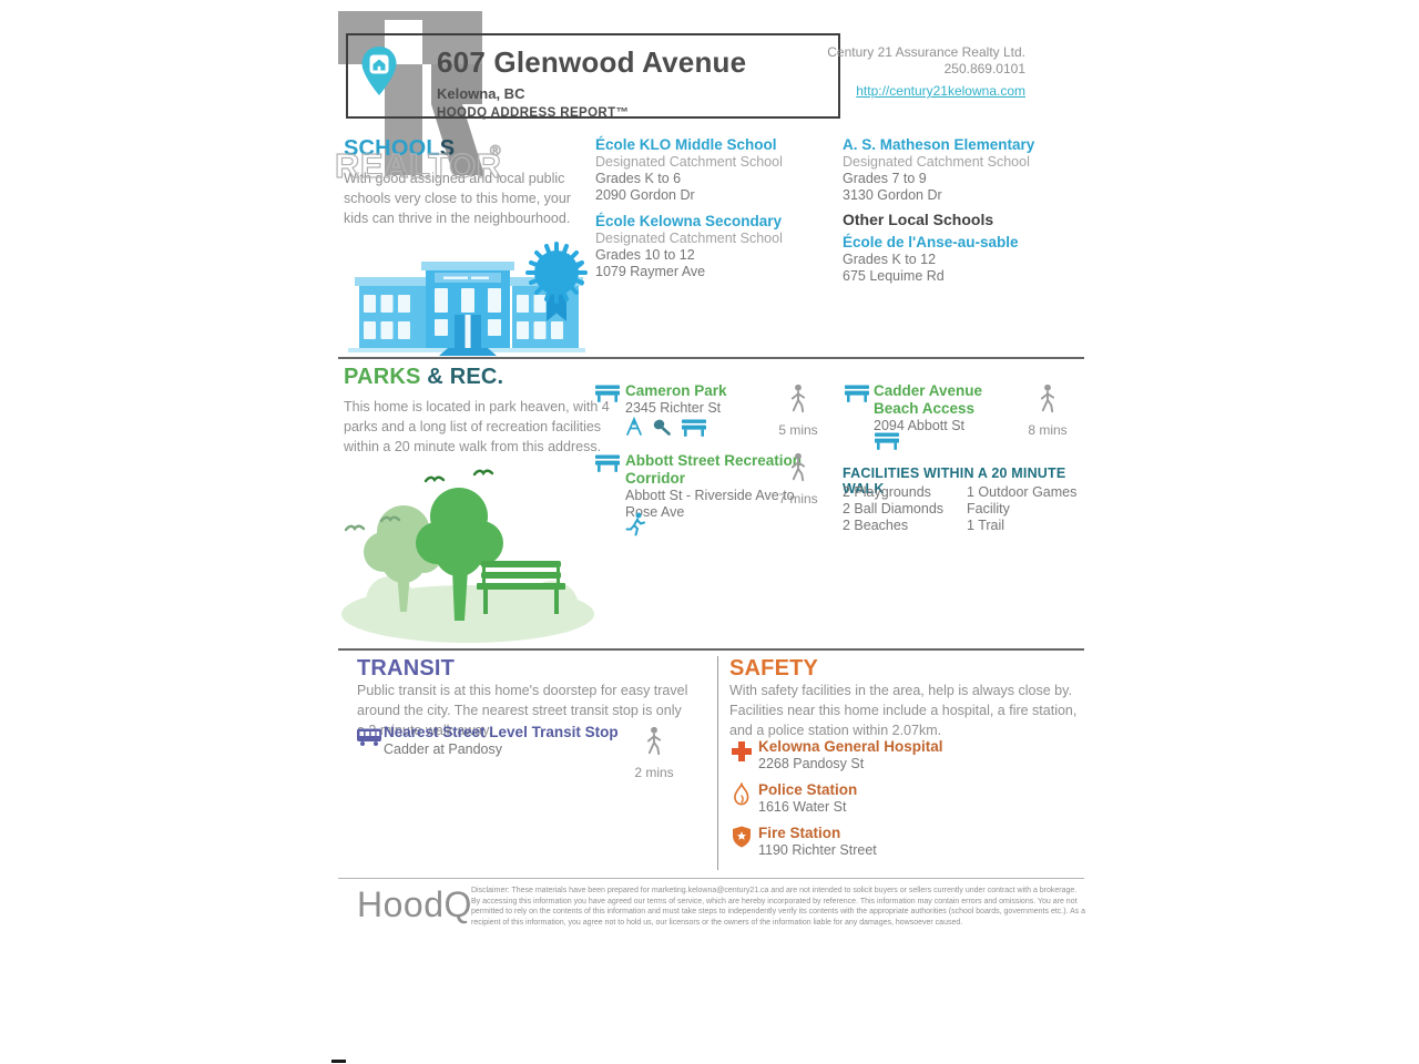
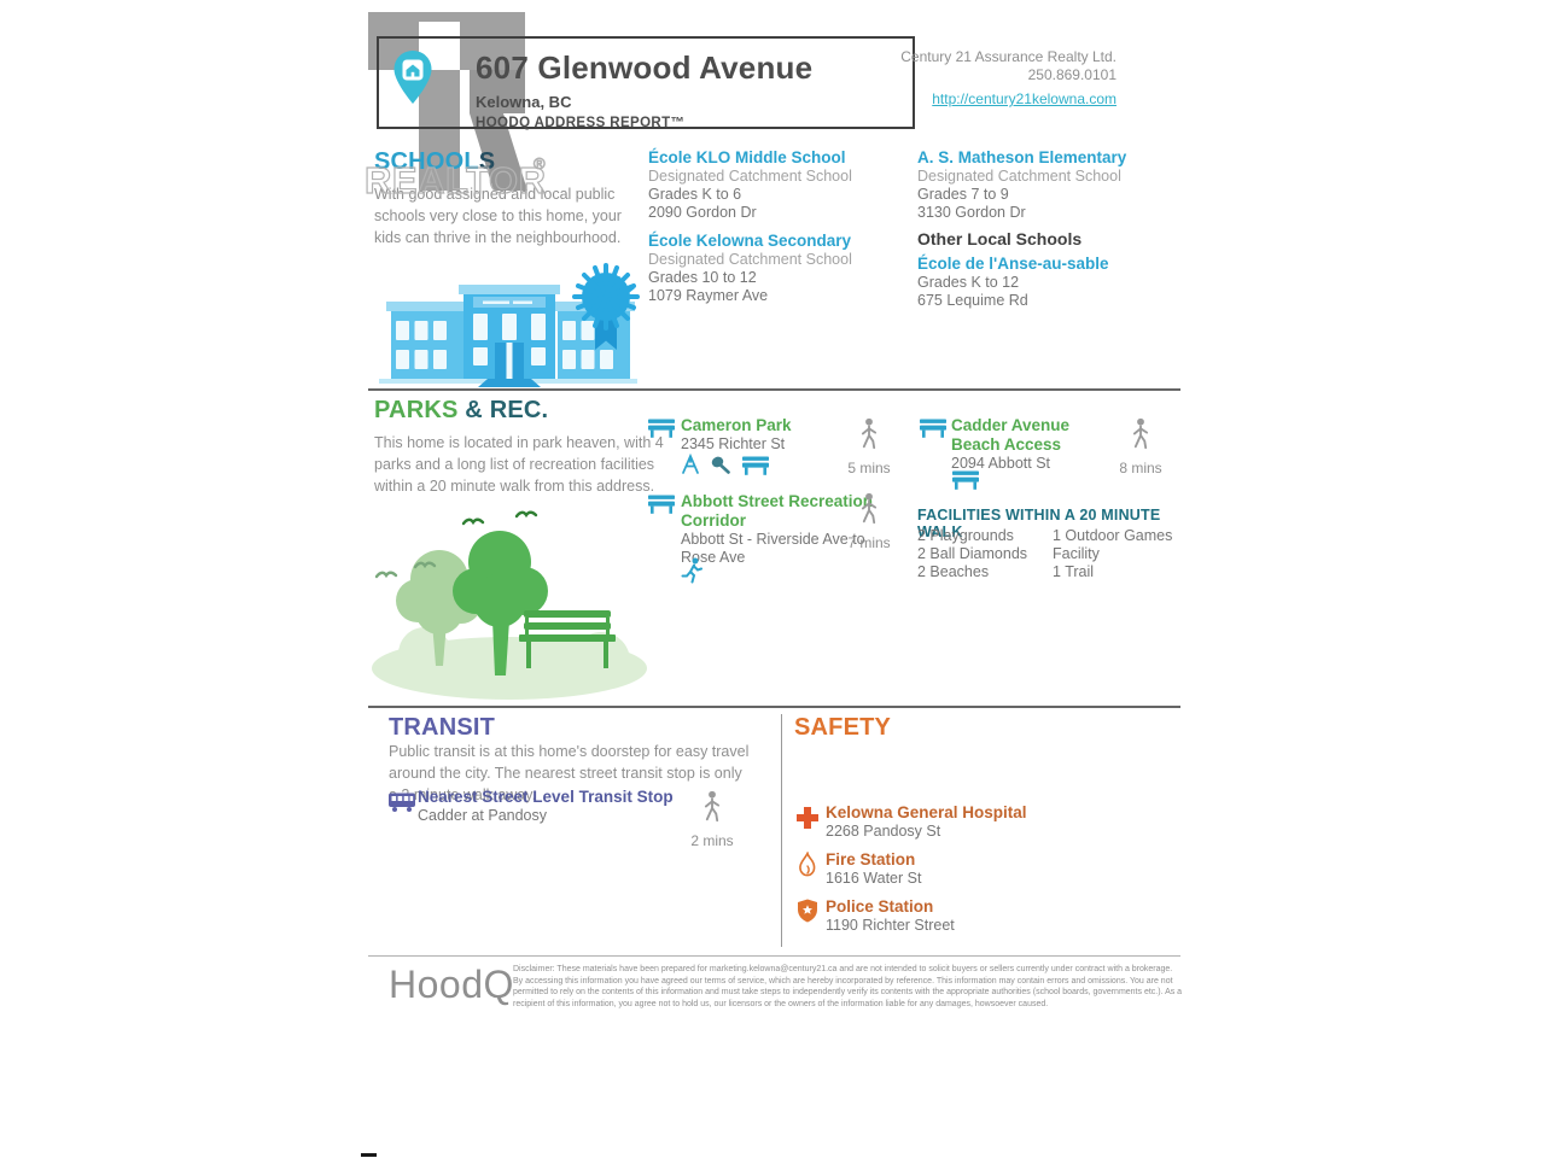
  607 Glenwood Avenue
  Kelowna, BC
  HOODQ ADDRESS REPORT™
  Century 21 Assurance Realty Ltd.
  250.869.0101
  http://century21kelowna.com
  SCHOOLS
  With good assigned and local public schools very close to this home, your kids can thrive in the neighbourhood.
  École KLO Middle School
  Designated Catchment School
  Grades K to 6
  2090 Gordon Dr
  École Kelowna Secondary
  Designated Catchment School
  Grades 10 to 12
  1079 Raymer Ave
  A. S. Matheson Elementary
  Designated Catchment School
  Grades 7 to 9
  3130 Gordon Dr
  Other Local Schools
  École de l'Anse-au-sable
  Grades K to 12
  675 Lequime Rd
  PARKS & REC.
  This home is located in park heaven, with 4 parks and a long list of recreation facilities within a 20 minute walk from this address.
  Cameron Park
  2345 Richter St
  5 mins
  Cadder Avenue Beach Access
  2094 Abbott St
  8 mins
  Abbott Street Recreation Corridor
  Abbott St - Riverside Ave to Rose Ave
  7 mins
  FACILITIES WITHIN A 20 MINUTE WALK
  2 Playgrounds
  2 Ball Diamonds
  2 Beaches
  1 Outdoor Games Facility
  1 Trail
  TRANSIT
  Public transit is at this home's doorstep for easy travel around the city. The nearest street transit stop is only minute walk away.
  Nearest Street Level Transit Stop
  Cadder at Pandosy
  2 mins
  SAFETY
- With safety facilities in the area, help is always close by. Facilities near this home include a hospital, a fire station, and a police station within 2.07km.
  Kelowna General Hospital
  2268 Pandosy St
- Police Station
+ Fire Station
  1616 Water St
- Fire Station
+ Police Station
  1190 Richter Street
  HoodQ
  REALTOR
  ®
